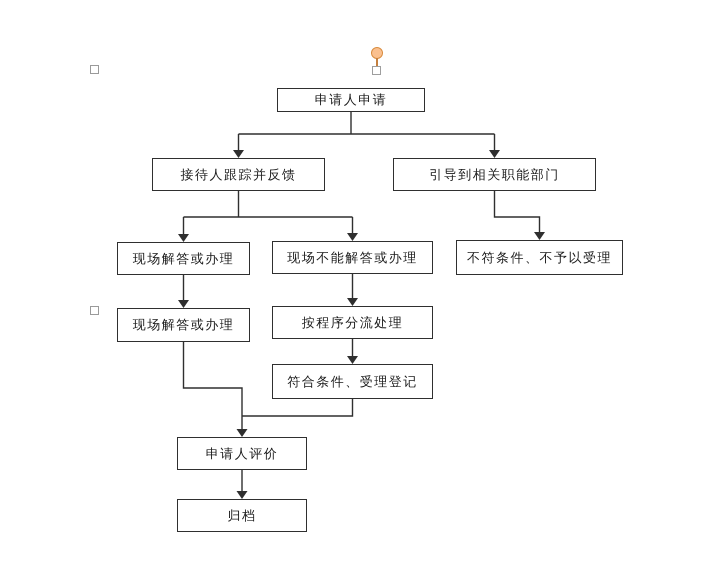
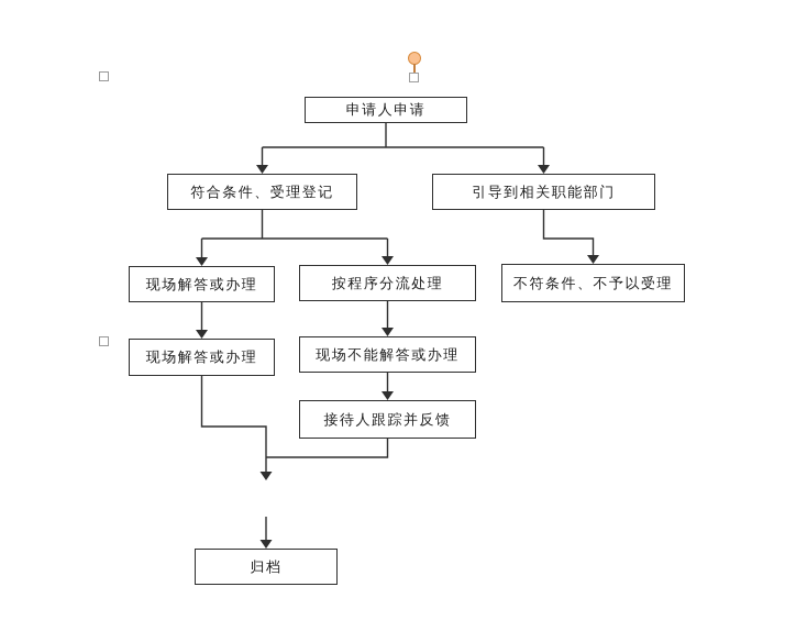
  申请人申请
- 接待人跟踪并反馈
+ 符合条件、受理登记
  引导到相关职能部门
  现场解答或办理
- 现场不能解答或办理
+ 按程序分流处理
  不符条件、不予以受理
  现场解答或办理
- 按程序分流处理
+ 现场不能解答或办理
- 符合条件、受理登记
+ 接待人跟踪并反馈
- 申请人评价
  归档
